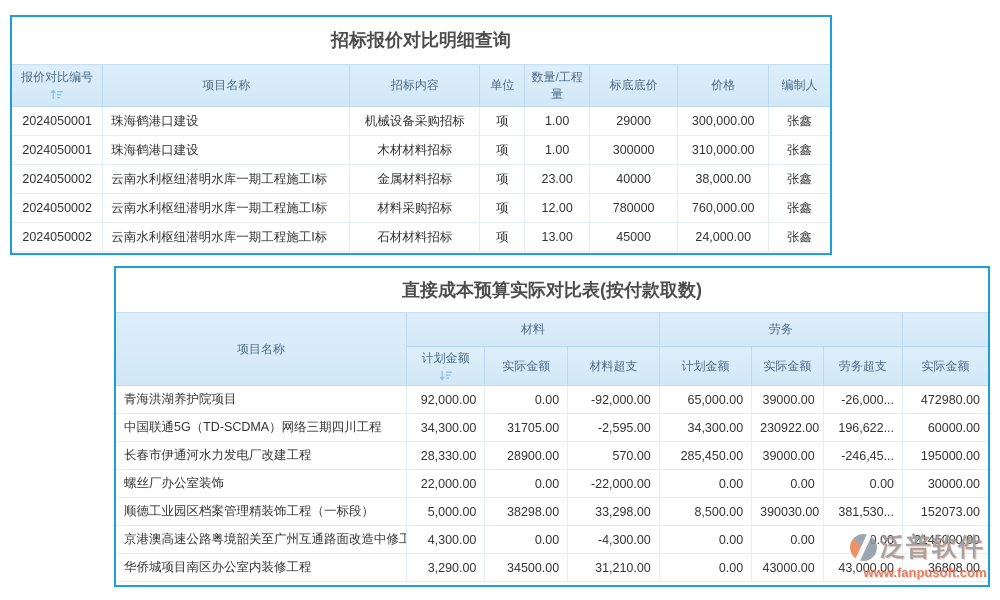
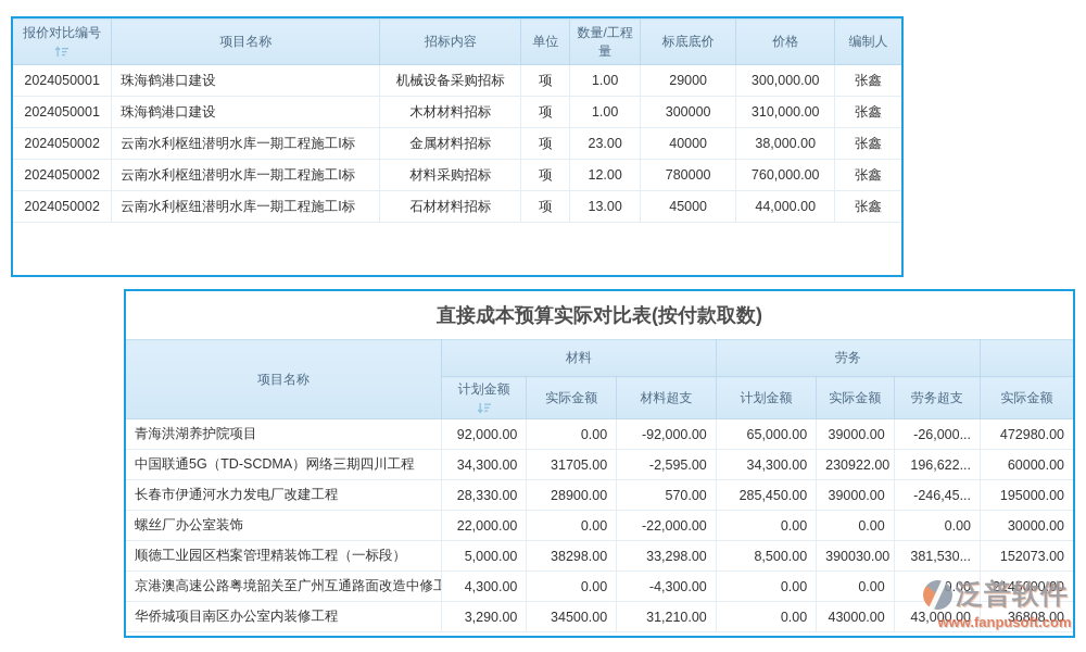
- 招标报价对比明细查询
  报价对比编号	项目名称	招标内容	单位	数量/工程量	标底底价	价格	编制人
  2024050001	珠海鹤港口建设	机械设备采购招标	项	1.00	29000	300,000.00	张鑫
  2024050001	珠海鹤港口建设	木材材料招标	项	1.00	300000	310,000.00	张鑫
  2024050002	云南水利枢纽潜明水库一期工程施工I标	金属材料招标	项	23.00	40000	38,000.00	张鑫
  2024050002	云南水利枢纽潜明水库一期工程施工I标	材料采购招标	项	12.00	780000	760,000.00	张鑫
- 2024050002	云南水利枢纽潜明水库一期工程施工I标	石材材料招标	项	13.00	45000	24,000.00	张鑫
+ 2024050002	云南水利枢纽潜明水库一期工程施工I标	石材材料招标	项	13.00	45000	44,000.00	张鑫
  直接成本预算实际对比表(按付款取数)
  项目名称	材料	劳务
  计划金额	实际金额	材料超支	计划金额	实际金额	劳务超支	实际金额
  青海洪湖养护院项目	92,000.00	0.00	-92,000.00	65,000.00	39000.00	-26,000...	472980.00
  中国联通5G（TD-SCDMA）网络三期四川工程	34,300.00	31705.00	-2,595.00	34,300.00	230922.00	196,622...	60000.00
  长春市伊通河水力发电厂改建工程	28,330.00	28900.00	570.00	285,450.00	39000.00	-246,45...	195000.00
  螺丝厂办公室装饰	22,000.00	0.00	-22,000.00	0.00	0.00	0.00	30000.00
  顺德工业园区档案管理精装饰工程（一标段）	5,000.00	38298.00	33,298.00	8,500.00	390030.00	381,530...	152073.00
  京港澳高速公路粤境韶关至广州互通路面改造中修工	4,300.00	0.00	-4,300.00	0.00	0.00	0.00	2145000.00
  华侨城项目南区办公室内装修工程	3,290.00	34500.00	31,210.00	0.00	43000.00	43,000.00	36808.00
  泛普软件
  www.fanpusoft.com
